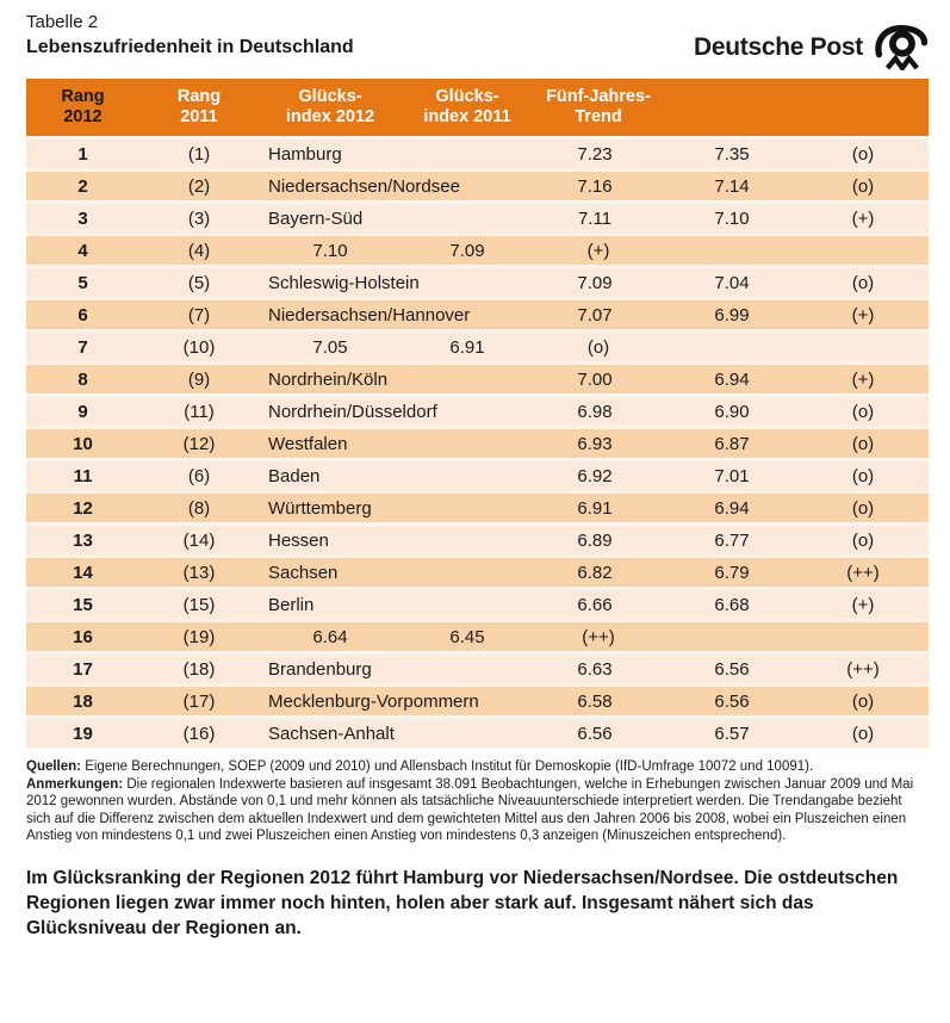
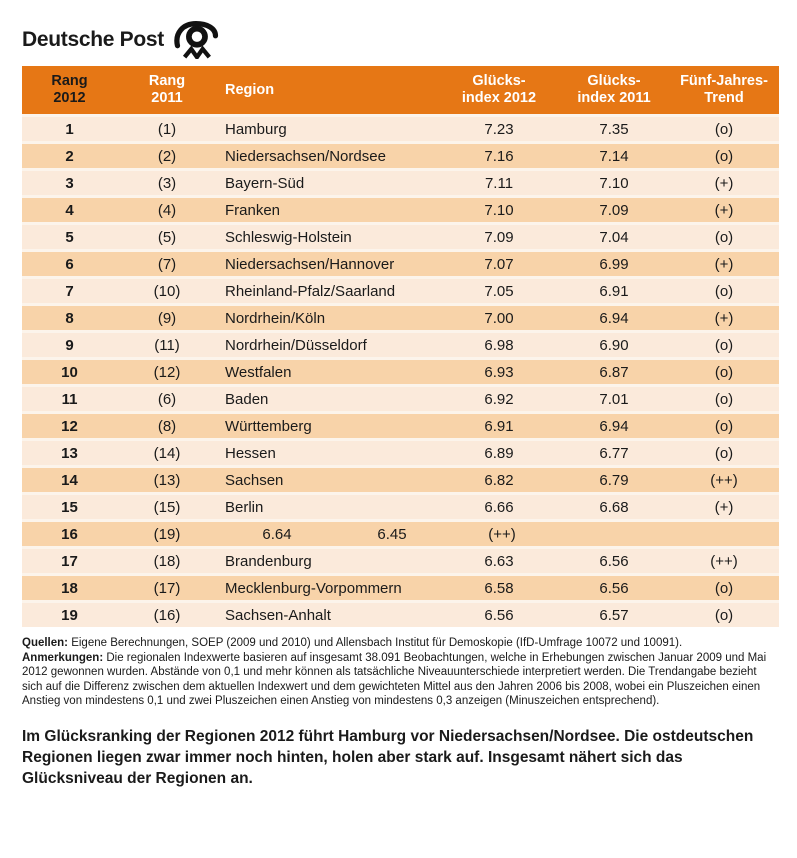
- Tabelle 2
- Lebenszufriedenheit in Deutschland
  Deutsche Post
  Rang
  2012
  Rang
  2011
+ Region
  Glücks-
  index 2012
  Glücks-
  index 2011
  Fünf-Jahres-
  Trend
  1
  (1)
  Hamburg
  7.23
  7.35
  (o)
  2
  (2)
  Niedersachsen/Nordsee
  7.16
  7.14
  (o)
  3
  (3)
  Bayern-Süd
  7.11
  7.10
  (+)
  4
  (4)
+ Franken
  7.10
  7.09
  (+)
  5
  (5)
  Schleswig-Holstein
  7.09
  7.04
  (o)
  6
  (7)
  Niedersachsen/Hannover
  7.07
  6.99
  (+)
  7
  (10)
+ Rheinland-Pfalz/Saarland
  7.05
  6.91
  (o)
  8
  (9)
  Nordrhein/Köln
  7.00
  6.94
  (+)
  9
  (11)
  Nordrhein/Düsseldorf
  6.98
  6.90
  (o)
  10
  (12)
  Westfalen
  6.93
  6.87
  (o)
  11
  (6)
  Baden
  6.92
  7.01
  (o)
  12
  (8)
  Württemberg
  6.91
  6.94
  (o)
  13
  (14)
  Hessen
  6.89
  6.77
  (o)
  14
  (13)
  Sachsen
  6.82
  6.79
  (++)
  15
  (15)
  Berlin
  6.66
  6.68
  (+)
  16
  (19)
  6.64
  6.45
  (++)
  17
  (18)
  Brandenburg
  6.63
  6.56
  (++)
  18
  (17)
  Mecklenburg-Vorpommern
  6.58
  6.56
  (o)
  19
  (16)
  Sachsen-Anhalt
  6.56
  6.57
  (o)
  Quellen: Eigene Berechnungen, SOEP (2009 und 2010) und Allensbach Institut für Demoskopie (IfD-Umfrage 10072 und 10091).
  Anmerkungen: Die regionalen Indexwerte basieren auf insgesamt 38.091 Beobachtungen, welche in Erhebungen zwischen Januar 2009 und Mai 2012 gewonnen wurden. Abstände von 0,1 und mehr können als tatsächliche Niveauunterschiede interpretiert werden. Die Trendangabe bezieht sich auf die Differenz zwischen dem aktuellen Indexwert und dem gewichteten Mittel aus den Jahren 2006 bis 2008, wobei ein Pluszeichen einen Anstieg von mindestens 0,1 und zwei Pluszeichen einen Anstieg von mindestens 0,3 anzeigen (Minuszeichen entsprechend).
  Im Glücksranking der Regionen 2012 führt Hamburg vor Niedersachsen/Nordsee. Die ostdeutschen Regionen liegen zwar immer noch hinten, holen aber stark auf. Insgesamt nähert sich das Glücksniveau der Regionen an.
